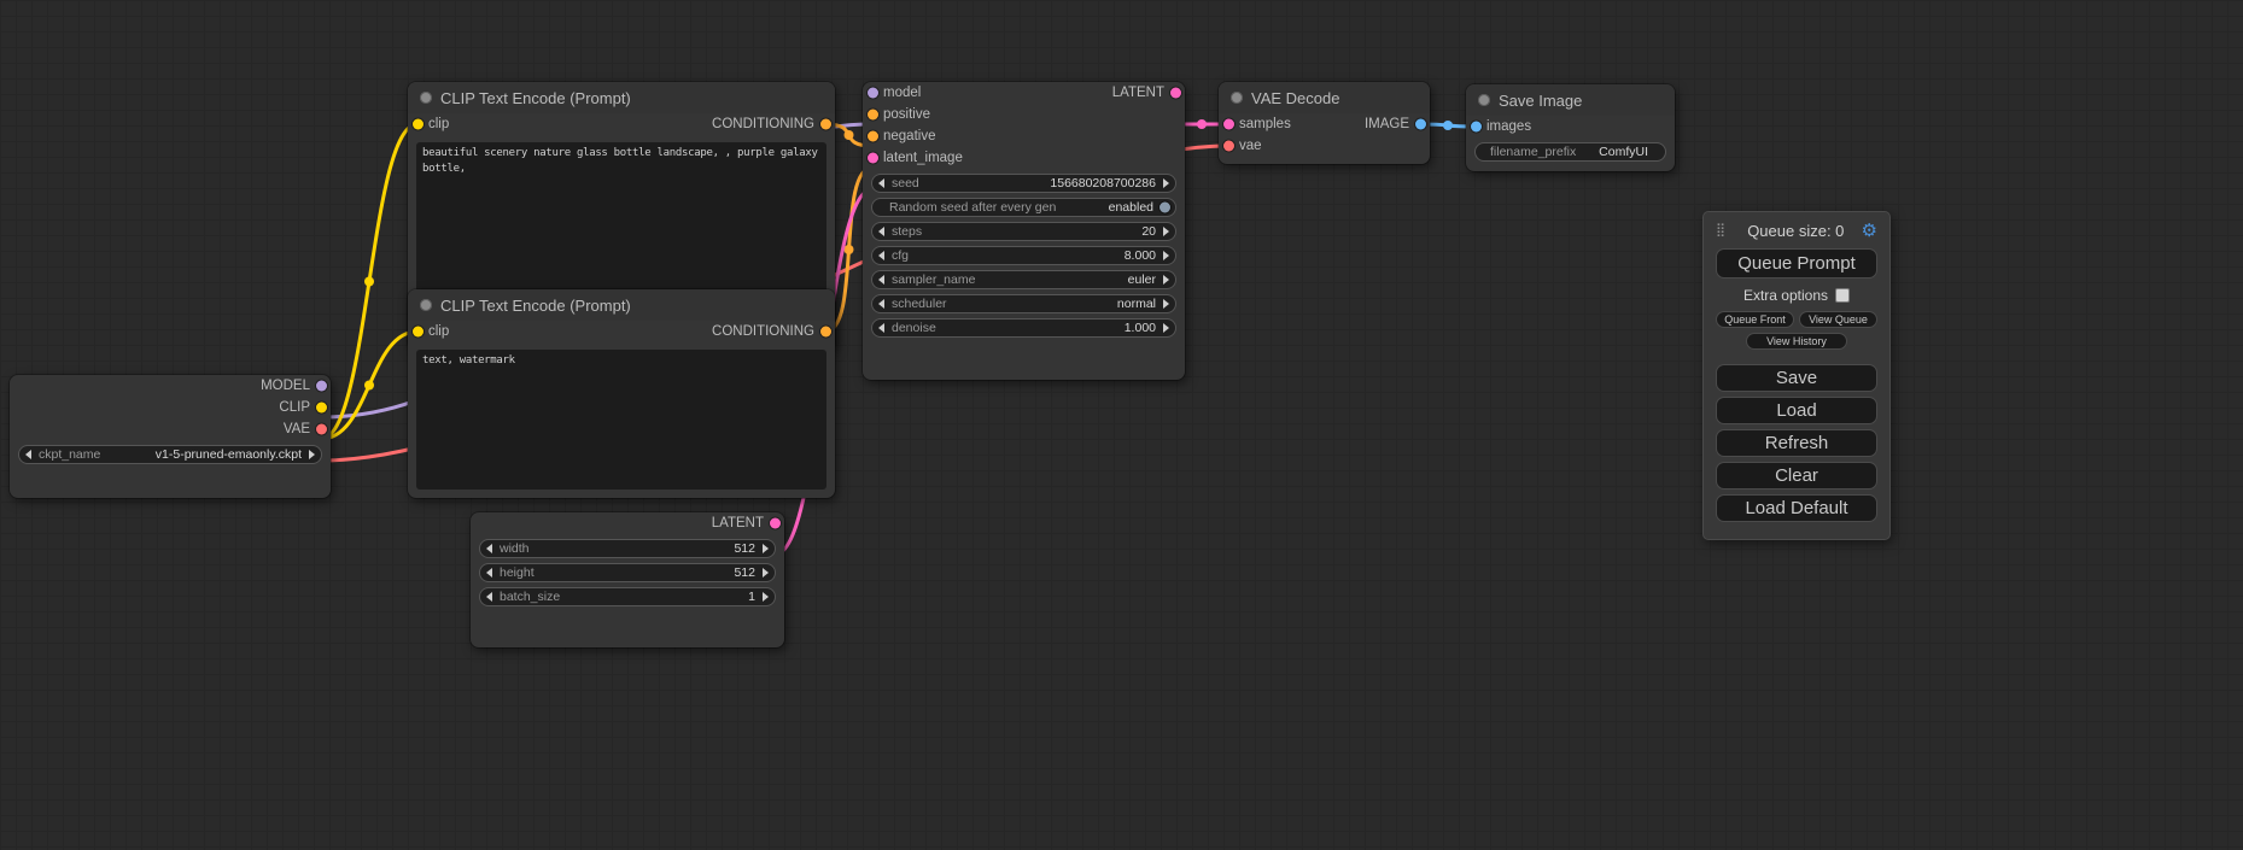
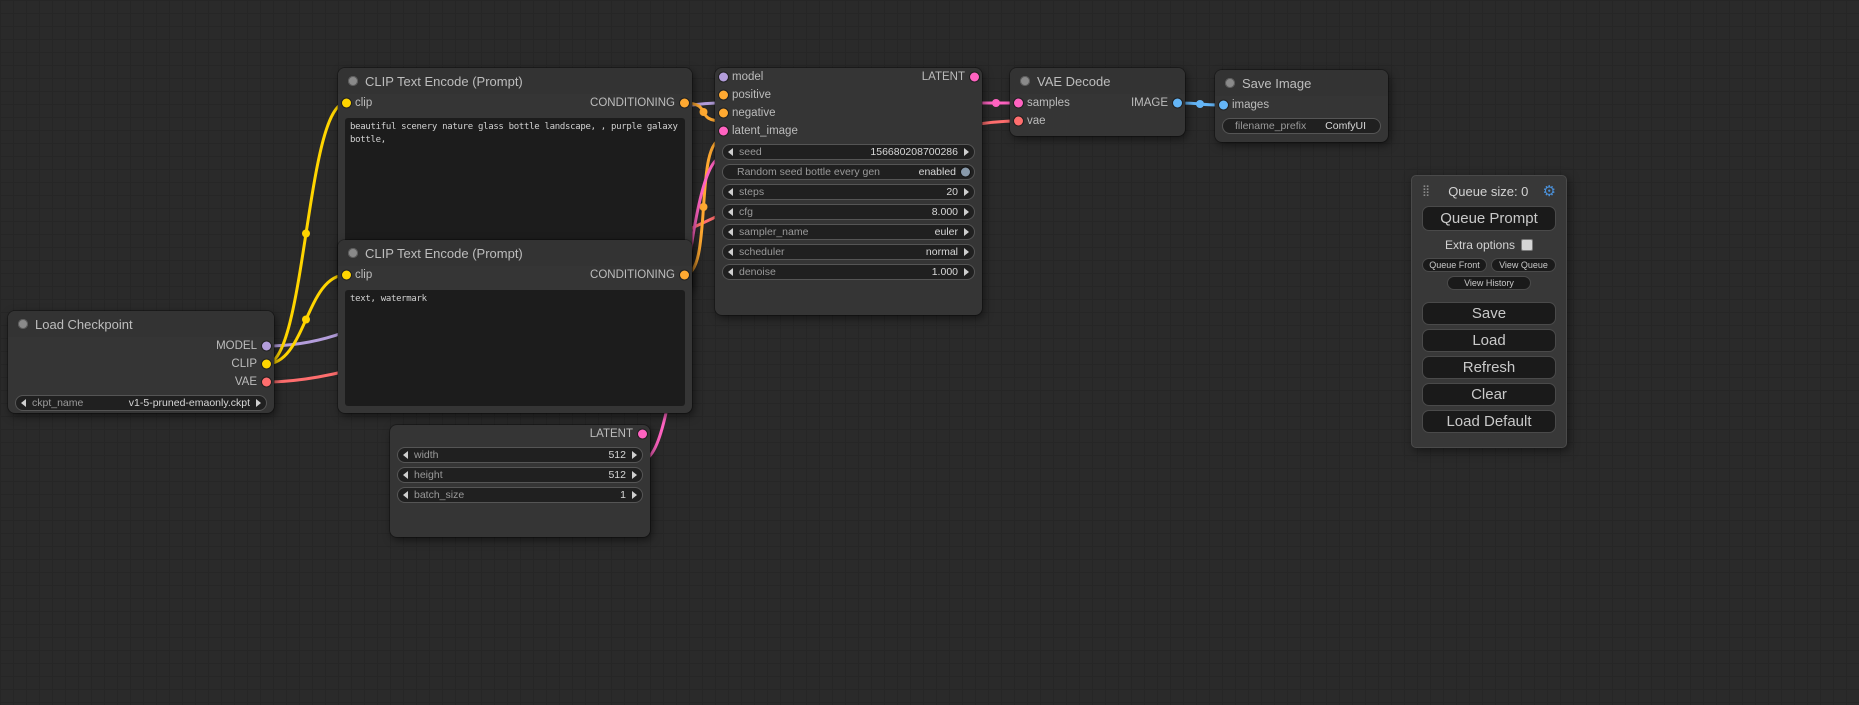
+ Load Checkpoint
  MODEL
  CLIP
  VAE
  ckpt_name
  v1-5-pruned-emaonly.ckpt
  CLIP Text Encode (Prompt)
  clip
  CONDITIONING
  beautiful scenery nature glass bottle landscape, , purple galaxy bottle,
  CLIP Text Encode (Prompt)
  clip
  CONDITIONING
  text, watermark
  LATENT
  width
  512
  height
  512
  batch_size
  1
  model
  LATENT
  positive
  negative
  latent_image
  seed
  156680208700286
- Random seed after every gen
+ Random seed bottle every gen
  enabled
  steps
  20
  cfg
  8.000
  sampler_name
  euler
  scheduler
  normal
  denoise
  1.000
  VAE Decode
  samples
  IMAGE
  vae
  Save Image
  images
  filename_prefix
  ComfyUI
  ⣿
  Queue size: 0
  ⚙
  Queue Prompt
  Extra options
  Queue Front
  View Queue
  View History
  Save
  Load
  Refresh
  Clear
  Load Default
